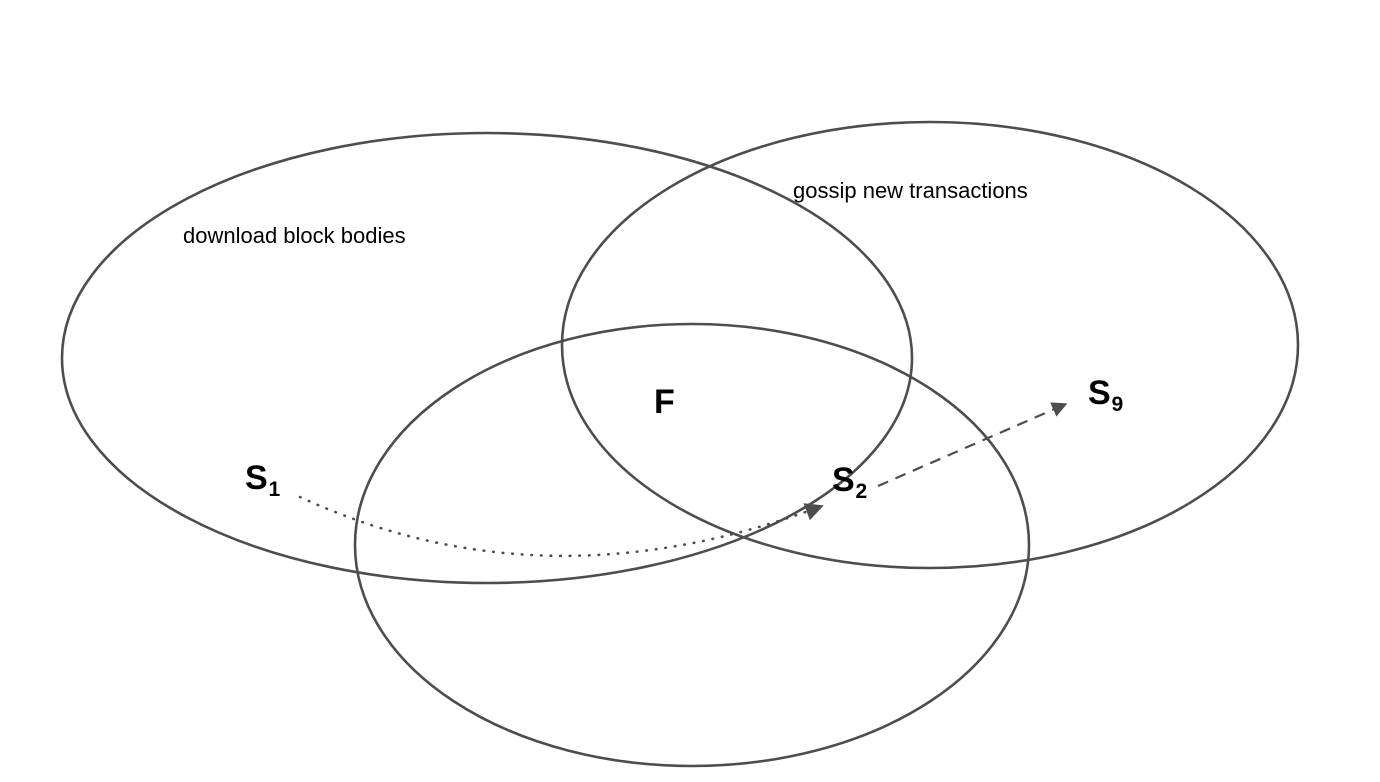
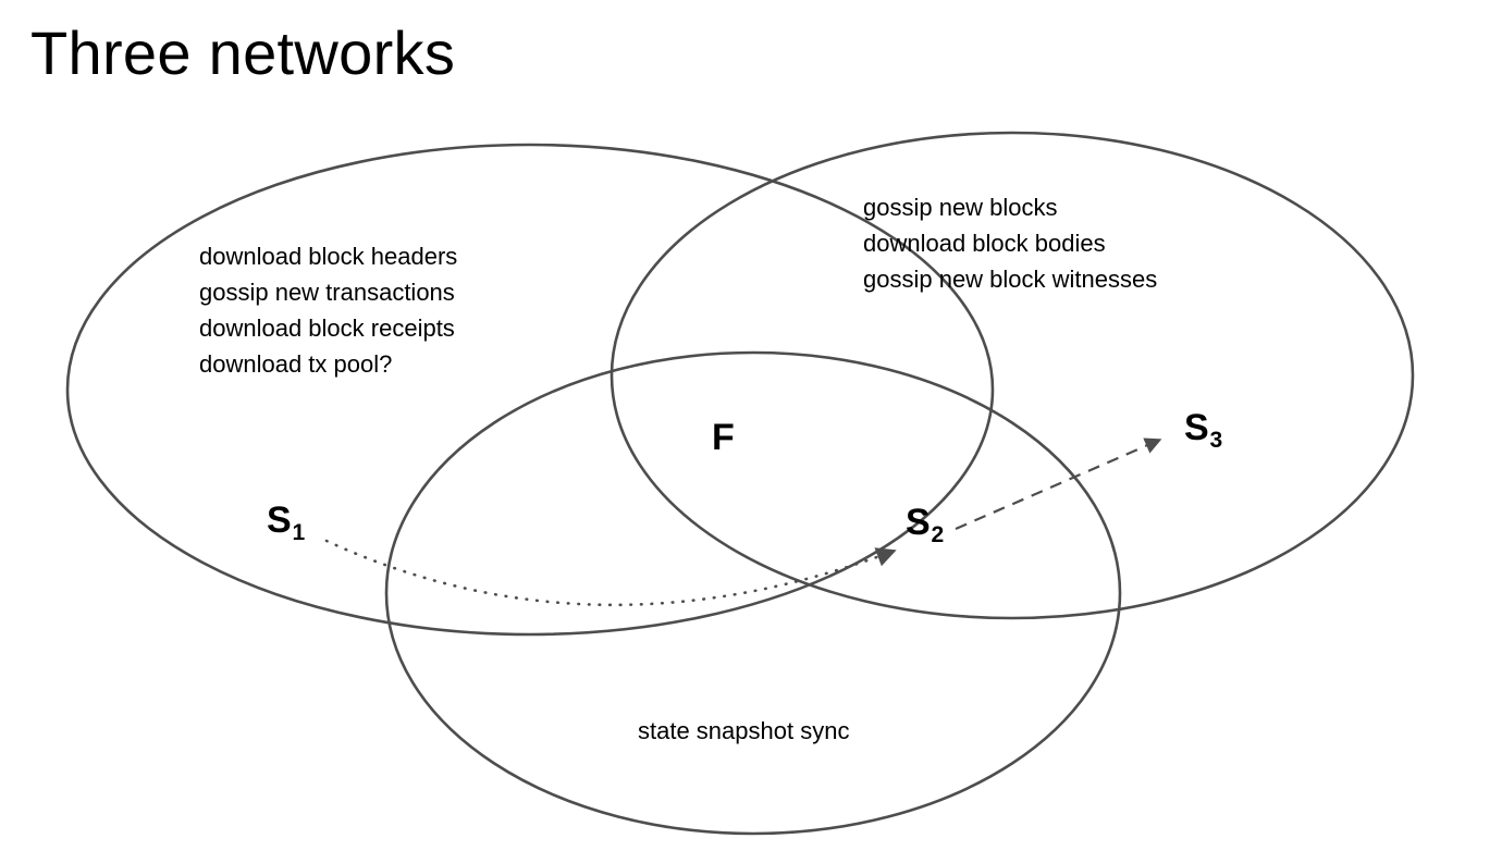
+ Three networks
+ download block headers
- download block bodies
+ gossip new transactions
+ download block receipts
+ download tx pool?
+ gossip new blocks
- gossip new transactions
+ download block bodies
+ gossip new block witnesses
+ state snapshot sync
  F
  S1
  S2
- S9
+ S3
